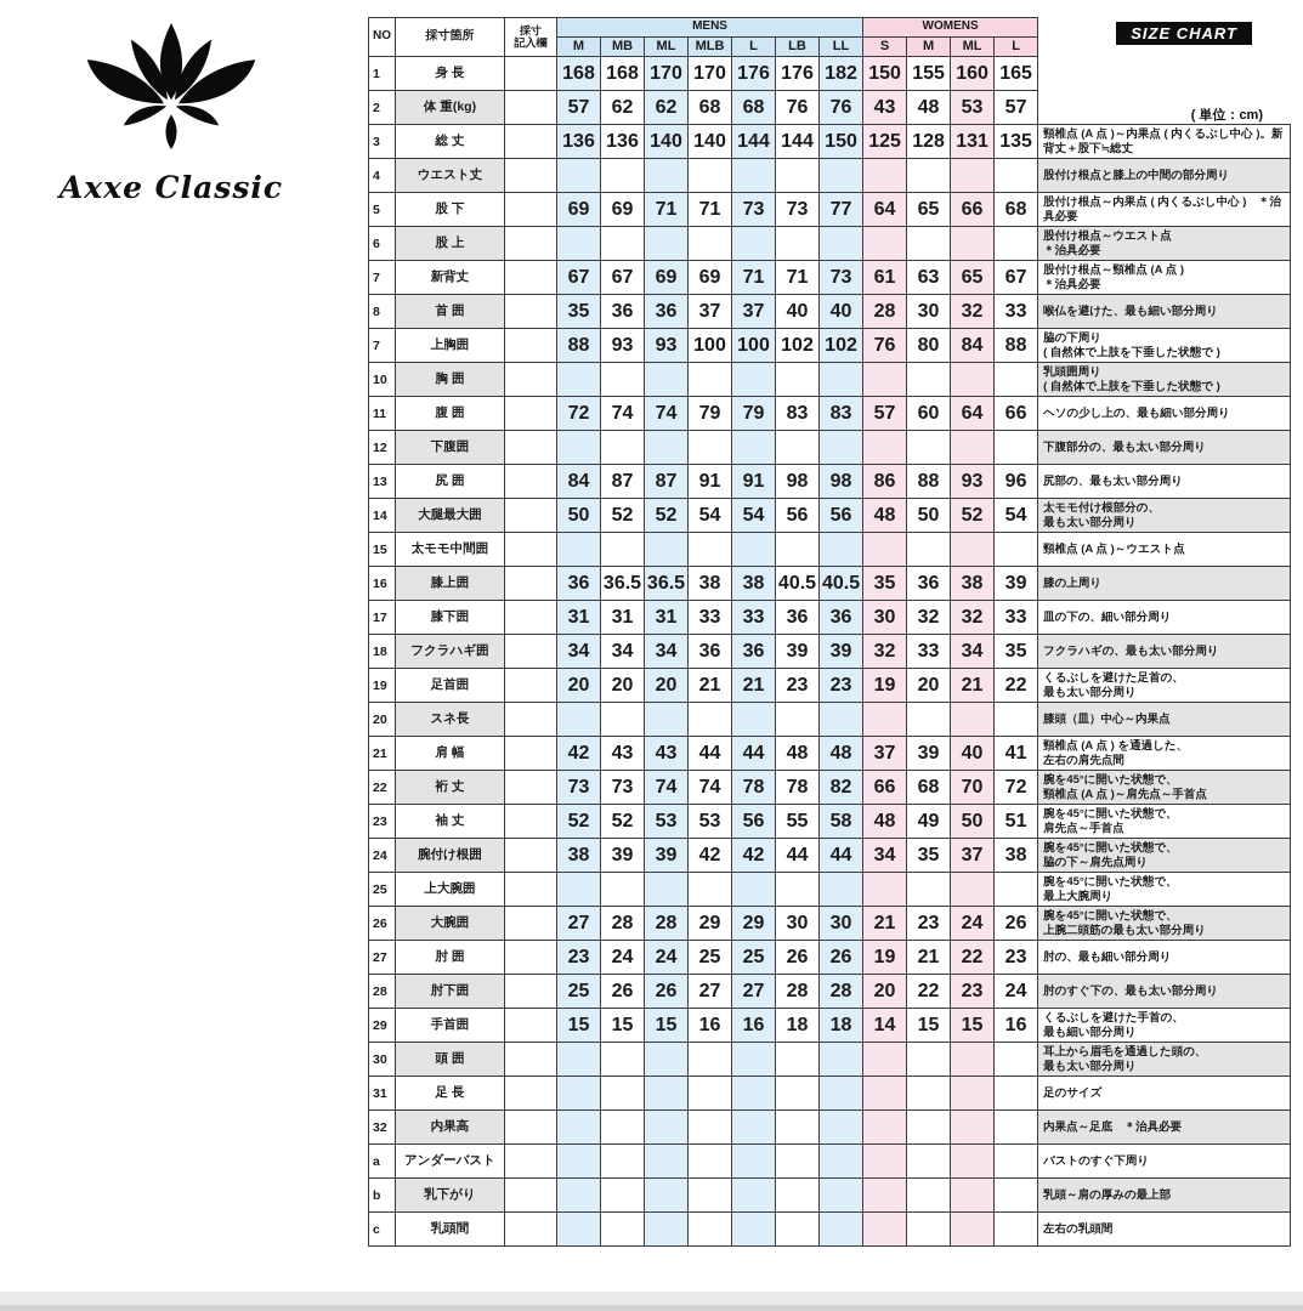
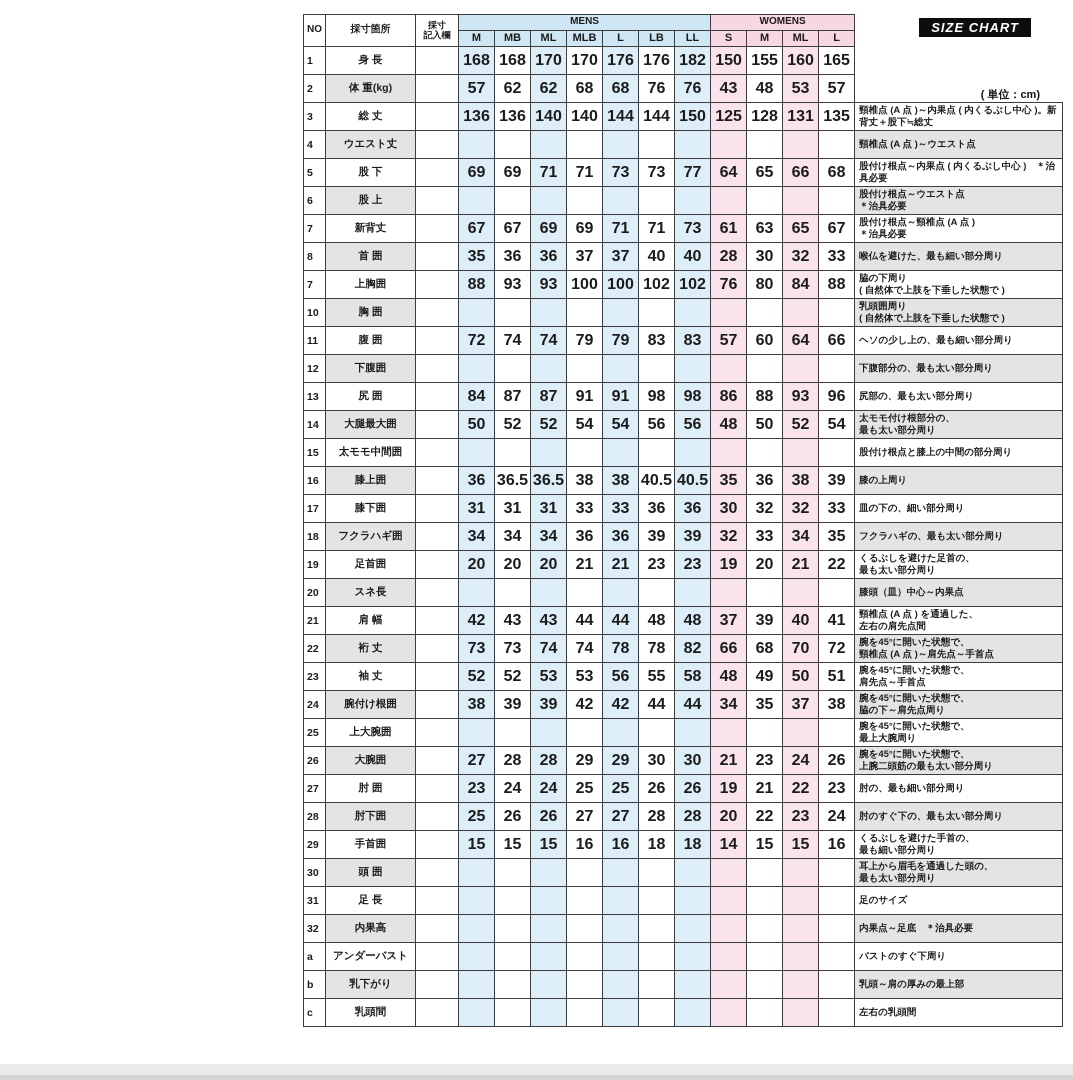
- Axxe Classic
  SIZE CHART
  ( 単位：cm)
  NO	採寸箇所	採寸 記入欄	MENS	WOMENS
  M	MB	ML	MLB	L	LB	LL	S	M	ML	L
  1	身 長		168	168	170	170	176	176	182	150	155	160	165
  2	体 重(kg)		57	62	62	68	68	76	76	43	48	53	57
  3	総 丈		136	136	140	140	144	144	150	125	128	131	135	頸椎点 (A 点 )～内果点 ( 内くるぶし中心 )。新背丈＋股下≒総丈
- 4	ウエスト丈													股付け根点と膝上の中間の部分周り
+ 4	ウエスト丈													頸椎点 (A 点 )～ウエスト点
  5	股 下		69	69	71	71	73	73	77	64	65	66	68	股付け根点～内果点 ( 内くるぶし中心 ) ＊治具必要
  6	股 上													股付け根点～ウエスト点 ＊治具必要
  7	新背丈		67	67	69	69	71	71	73	61	63	65	67	股付け根点～頸椎点 (A 点 ) ＊治具必要
  8	首 囲		35	36	36	37	37	40	40	28	30	32	33	喉仏を避けた、最も細い部分周り
  7	上胸囲		88	93	93	100	100	102	102	76	80	84	88	脇の下周り ( 自然体で上肢を下垂した状態で )
  10	胸 囲													乳頭囲周り ( 自然体で上肢を下垂した状態で )
  11	腹 囲		72	74	74	79	79	83	83	57	60	64	66	ヘソの少し上の、最も細い部分周り
  12	下腹囲													下腹部分の、最も太い部分周り
  13	尻 囲		84	87	87	91	91	98	98	86	88	93	96	尻部の、最も太い部分周り
  14	大腿最大囲		50	52	52	54	54	56	56	48	50	52	54	太モモ付け根部分の、 最も太い部分周り
- 15	太モモ中間囲													頸椎点 (A 点 )～ウエスト点
+ 15	太モモ中間囲													股付け根点と膝上の中間の部分周り
  16	膝上囲		36	36.5	36.5	38	38	40.5	40.5	35	36	38	39	膝の上周り
  17	膝下囲		31	31	31	33	33	36	36	30	32	32	33	皿の下の、細い部分周り
  18	フクラハギ囲		34	34	34	36	36	39	39	32	33	34	35	フクラハギの、最も太い部分周り
  19	足首囲		20	20	20	21	21	23	23	19	20	21	22	くるぶしを避けた足首の、 最も太い部分周り
  20	スネ長													膝頭（皿）中心～内果点
  21	肩 幅		42	43	43	44	44	48	48	37	39	40	41	頸椎点 (A 点 ) を通過した、 左右の肩先点間
  22	裄 丈		73	73	74	74	78	78	82	66	68	70	72	腕を45°に開いた状態で、 頸椎点 (A 点 )～肩先点～手首点
  23	袖 丈		52	52	53	53	56	55	58	48	49	50	51	腕を45°に開いた状態で、 肩先点～手首点
  24	腕付け根囲		38	39	39	42	42	44	44	34	35	37	38	腕を45°に開いた状態で、 脇の下～肩先点周り
  25	上大腕囲													腕を45°に開いた状態で、 最上大腕周り
  26	大腕囲		27	28	28	29	29	30	30	21	23	24	26	腕を45°に開いた状態で、 上腕二頭筋の最も太い部分周り
  27	肘 囲		23	24	24	25	25	26	26	19	21	22	23	肘の、最も細い部分周り
  28	肘下囲		25	26	26	27	27	28	28	20	22	23	24	肘のすぐ下の、最も太い部分周り
  29	手首囲		15	15	15	16	16	18	18	14	15	15	16	くるぶしを避けた手首の、 最も細い部分周り
  30	頭 囲													耳上から眉毛を通過した頭の、 最も太い部分周り
  31	足 長													足のサイズ
  32	内果高													内果点～足底 ＊治具必要
  a	アンダーバスト													バストのすぐ下周り
  b	乳下がり													乳頭～肩の厚みの最上部
  c	乳頭間													左右の乳頭間
